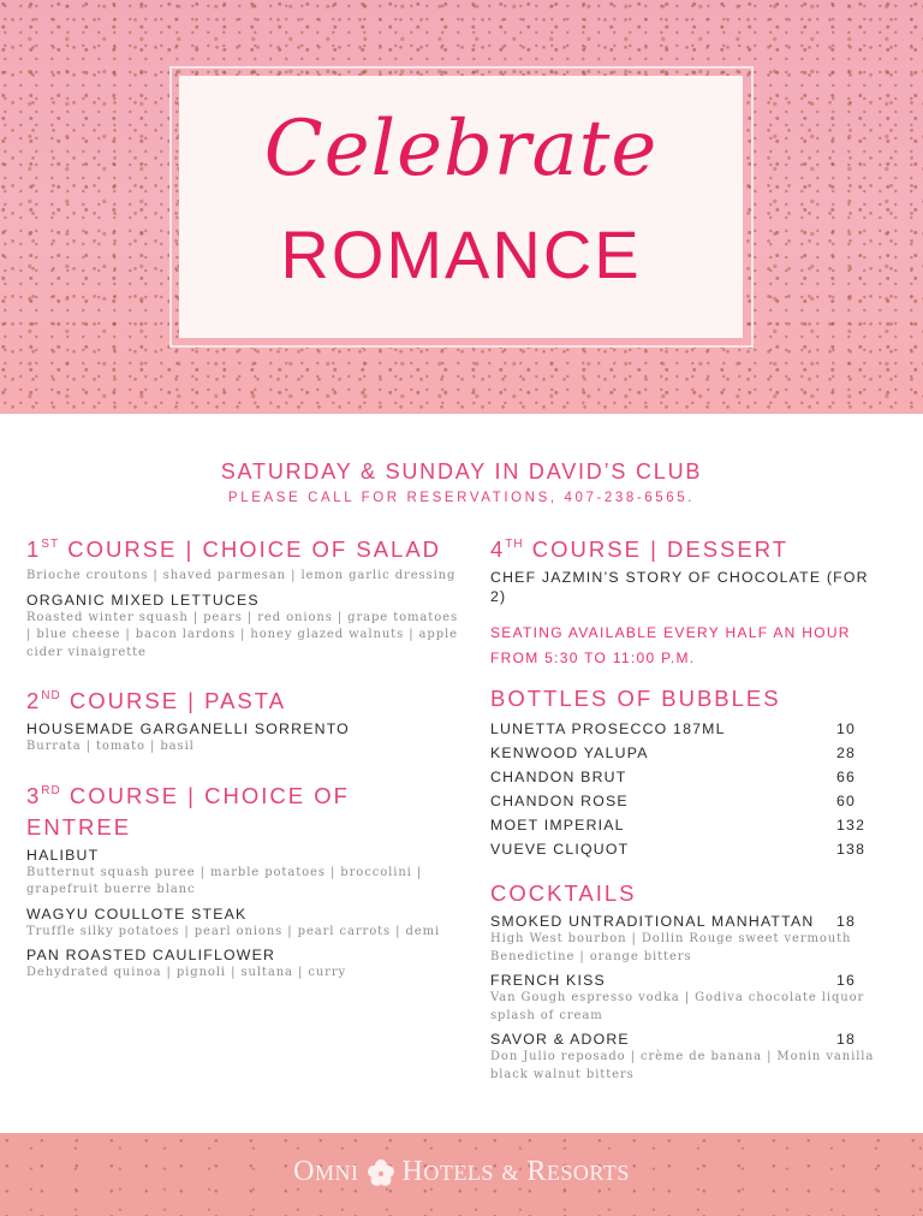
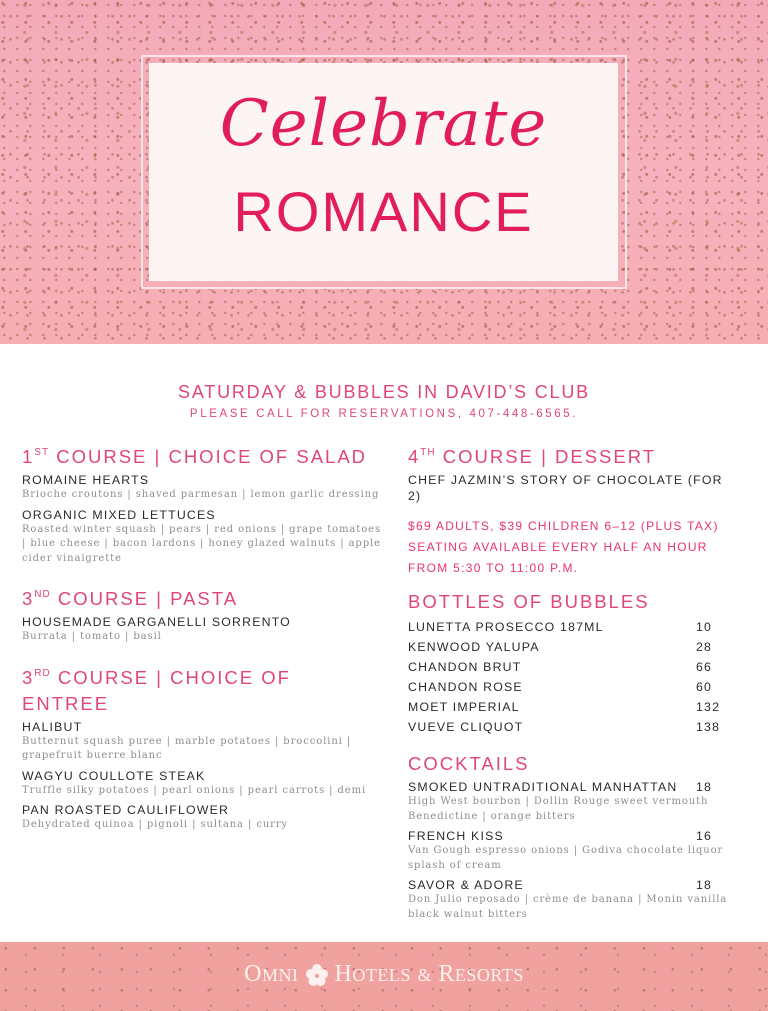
  Celebrate
  ROMANCE
- SATURDAY & SUNDAY IN DAVID’S CLUB
+ SATURDAY & BUBBLES IN DAVID’S CLUB
- PLEASE CALL FOR RESERVATIONS, 407-238-6565.
+ PLEASE CALL FOR RESERVATIONS, 407-448-6565.
  1ST COURSE | CHOICE OF SALAD
+ ROMAINE HEARTS
  Brioche croutons | shaved parmesan | lemon garlic dressing
  ORGANIC MIXED LETTUCES
  Roasted winter squash | pears | red onions | grape tomatoes | blue cheese | bacon lardons | honey glazed walnuts | apple cider vinaigrette
- 2ND COURSE | PASTA
+ 3ND COURSE | PASTA
  HOUSEMADE GARGANELLI SORRENTO
  Burrata | tomato | basil
  3RD COURSE | CHOICE OF ENTREE
  HALIBUT
  Butternut squash puree | marble potatoes | broccolini | grapefruit buerre blanc
  WAGYU COULLOTE STEAK
  Truffle silky potatoes | pearl onions | pearl carrots | demi
  PAN ROASTED CAULIFLOWER
  Dehydrated quinoa | pignoli | sultana | curry
  4TH COURSE | DESSERT
  CHEF JAZMIN’S STORY OF CHOCOLATE (FOR 2)
+ $69 ADULTS, $39 CHILDREN 6–12 (PLUS TAX)
  SEATING AVAILABLE EVERY HALF AN HOUR
  FROM 5:30 TO 11:00 P.M.
  BOTTLES OF BUBBLES
  LUNETTA PROSECCO 187ML
  10
  KENWOOD YALUPA
  28
  CHANDON BRUT
  66
  CHANDON ROSE
  60
  MOET IMPERIAL
  132
  VUEVE CLIQUOT
  138
  COCKTAILS
  SMOKED UNTRADITIONAL MANHATTAN
  18
  High West bourbon | Dollin Rouge sweet vermouth Benedictine | orange bitters
  FRENCH KISS
  16
- Van Gough espresso vodka | Godiva chocolate liquor splash of cream
+ Van Gough espresso onions | Godiva chocolate liquor splash of cream
  SAVOR & ADORE
  18
  Don Julio reposado | crème de banana | Monin vanilla black walnut bitters
  OMNI
  HOTELS & RESORTS
